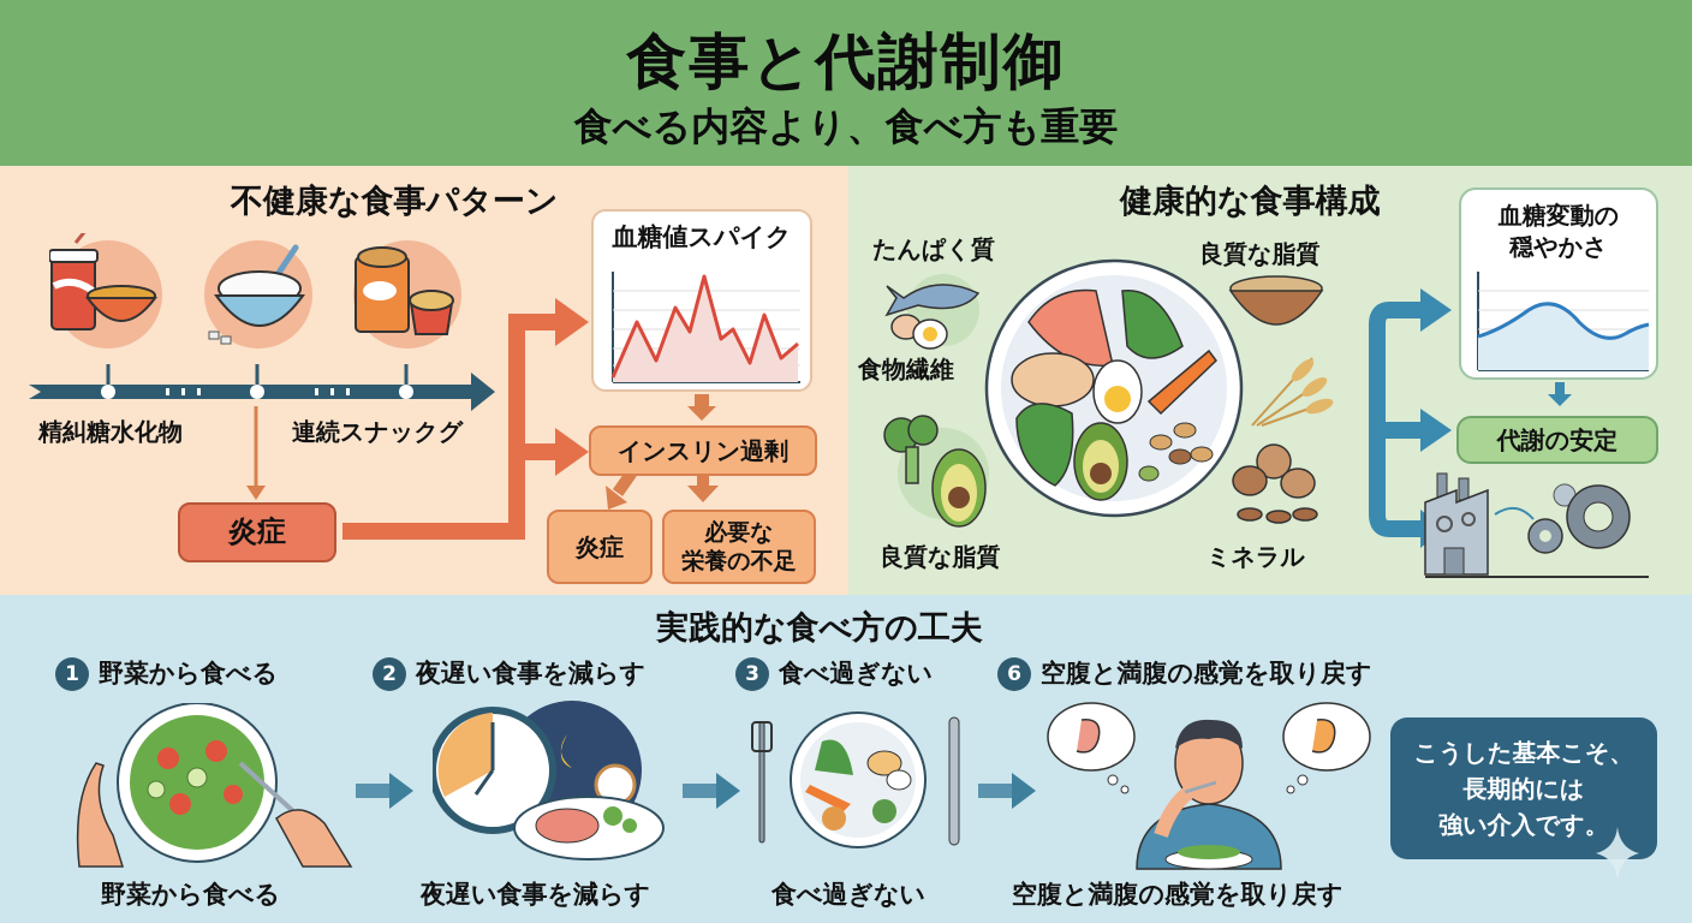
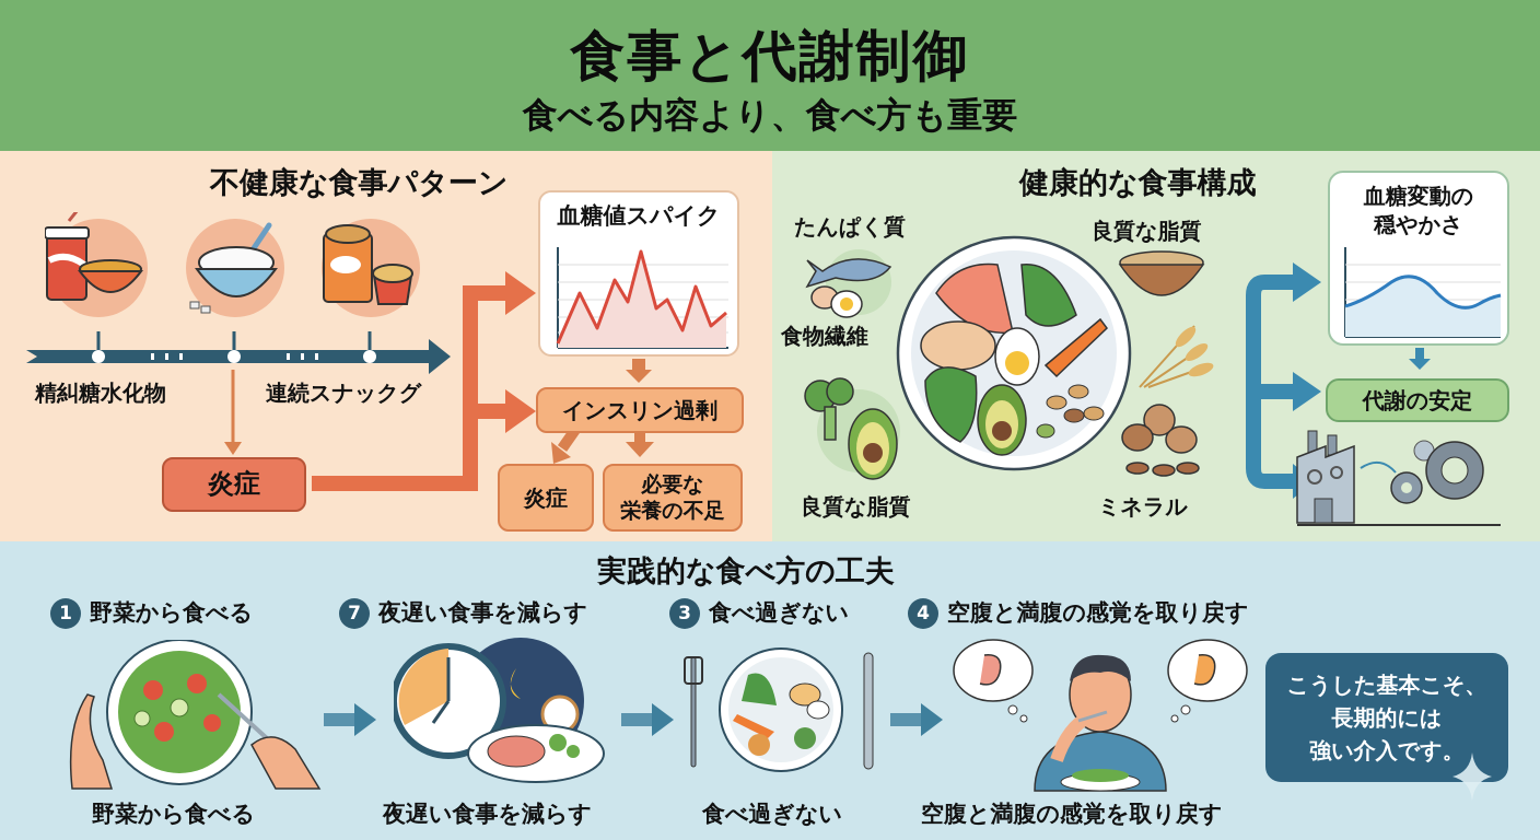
  食事と代謝制御
  食べる内容より、食べ方も重要
  不健康な食事パターン
  精糾糖水化物
  連続スナックグ
  炎症
  血糖値スパイク
  インスリン過剰
  炎症
  必要な
  栄養の不足
  健康的な食事構成
  たんぱく質
  食物繊維
  良質な脂質
  良質な脂質
  ミネラル
  血糖変動の
  穏やかさ
  代謝の安定
  実践的な食べ方の工夫
  1
  野菜から食べる
- 2
+ 7
  夜遅い食事を減らす
  3
  食べ過ぎない
- 6
+ 4
  空腹と満腹の感覚を取り戻す
  野菜から食べる
  夜遅い食事を減らす
  食べ過ぎない
  空腹と満腹の感覚を取り戻す
  こうした基本こそ、
  長期的には
  強い介入です。
